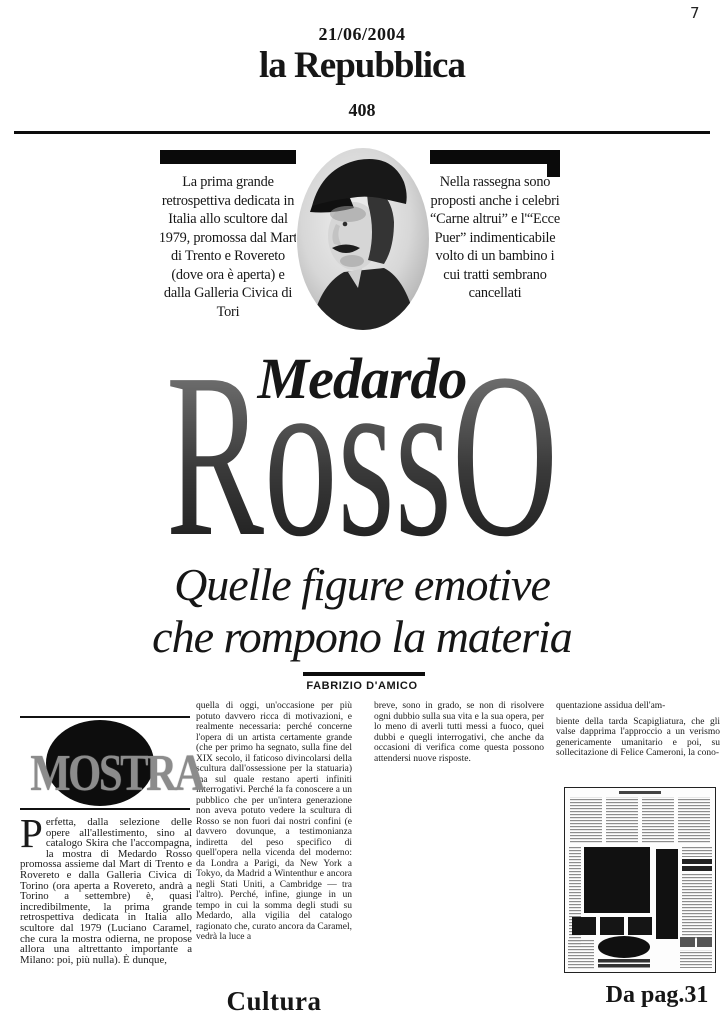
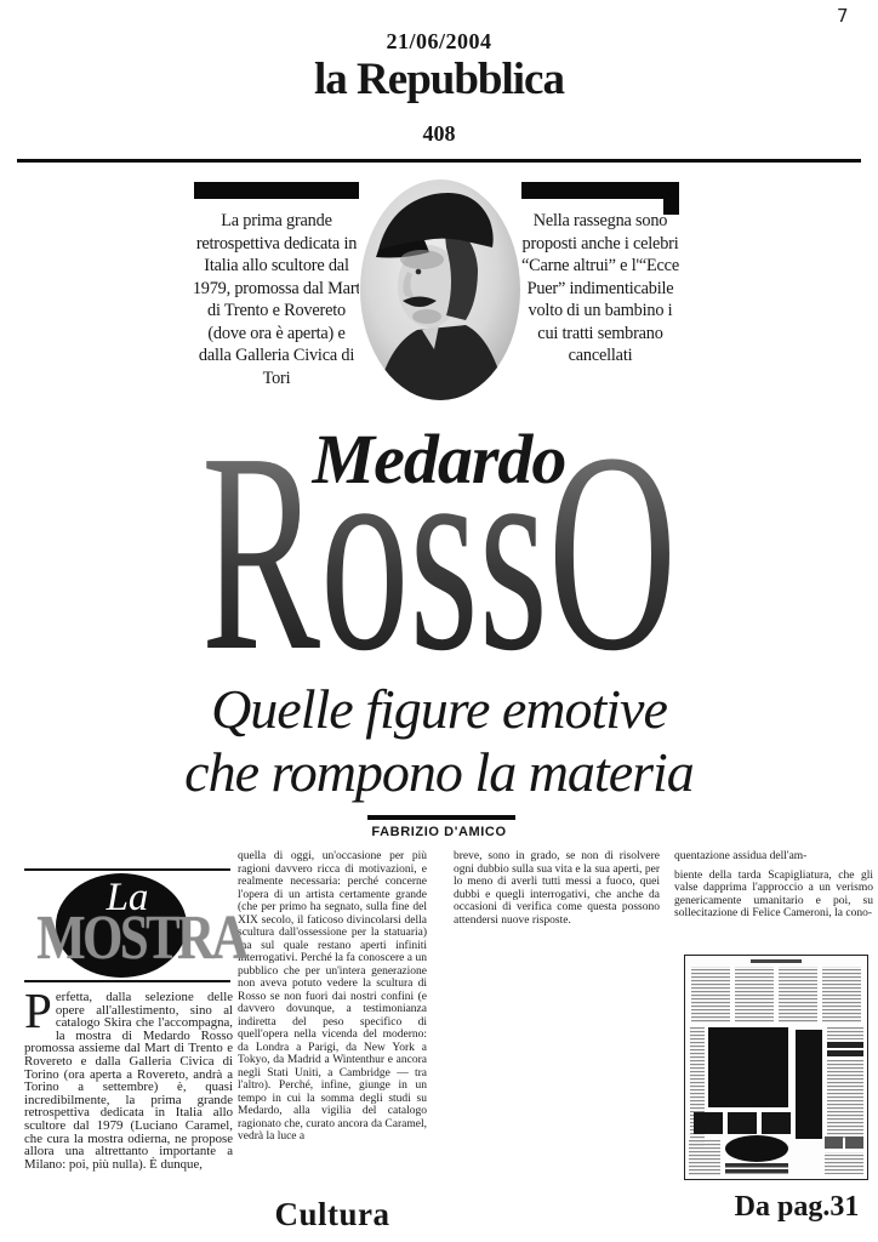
  7
  21/06/2004
  la Repubblica
  408
  La prima grande retrospettiva dedicata in Italia allo scultore dal 1979, promossa dal Mar di Trento e Rovereto (dove ora è aperta) e dalla Galleria Civica di Tori
  Nella rassegna sono proposti anche i celebri “Carne altrui” e l'“Ecce Puer” indimenticabile volto di un bambino i cui tratti sembrano cancellati
  Medardo
  RossO
  Quelle figure emotive
  che rompono la materia
  FABRIZIO D'AMICO
+ La
  MOSTRA
  P
  erfetta, dalla selezione delle opere all'allestimento, sino al catalogo Skira che l'accompagna, la mostra di Medardo Rosso promossa assieme dal Mart di Trento e Rovereto e dalla Galleria Civica di Torino (ora aperta a Rovereto, andrà a Torino a settembre) è, quasi incredibilmente, la prima grande retrospettiva dedicata in Italia allo scultore dal 1979 (Luciano Caramel, che cura la mostra odierna, ne propose allora una altrettanto importante a Milano: poi, più nulla). È dunque,
- quella di oggi, un'occasione per più potuto davvero ricca di motivazioni, e realmente necessaria: perché concerne l'opera di un artista certamente grande (che per primo ha segnato, sulla fine del XIX secolo, il faticoso divincolarsi della scultura dall'ossessione per la statuaria) ma sul quale restano aperti infiniti interrogativi. Perché la fa conoscere a un pubblico che per un'intera generazione non aveva potuto vedere la scultura di Rosso se non fuori dai nostri confini (e davvero dovunque, a testimonianza indiretta del peso specifico di quell'opera nella vicenda del moderno: da Londra a Parigi, da New York a Tokyo, da Madrid a Wintenthur e ancora negli Stati Uniti, a Cambridge — tra l'altro). Perché, infine, giunge in un tempo in cui la somma degli studi su Medardo, alla vigilia del catalogo ragionato che, curato ancora da Caramel, vedrà la luce a
+ quella di oggi, un'occasione per più ragioni davvero ricca di motivazioni, e realmente necessaria: perché concerne l'opera di un artista certamente grande (che per primo ha segnato, sulla fine del XIX secolo, il faticoso divincolarsi della scultura dall'ossessione per la statuaria) ma sul quale restano aperti infiniti interrogativi. Perché la fa conoscere a un pubblico che per un'intera generazione non aveva potuto vedere la scultura di Rosso se non fuori dai nostri confini (e davvero dovunque, a testimonianza indiretta del peso specifico di quell'opera nella vicenda del moderno: da Londra a Parigi, da New York a Tokyo, da Madrid a Wintenthur e ancora negli Stati Uniti, a Cambridge — tra l'altro). Perché, infine, giunge in un tempo in cui la somma degli studi su Medardo, alla vigilia del catalogo ragionato che, curato ancora da Caramel, vedrà la luce a
- breve, sono in grado, se non di risolvere ogni dubbio sulla sua vita e la sua opera, per lo meno di averli tutti messi a fuoco, quei dubbi e quegli interrogativi, che anche da occasioni di verifica come questa possono attendersi nuove risposte.
+ breve, sono in grado, se non di risolvere ogni dubbio sulla sua vita e la sua aperti, per lo meno di averli tutti messi a fuoco, quei dubbi e quegli interrogativi, che anche da occasioni di verifica come questa possono attendersi nuove risposte.
  quentazione assidua dell'am-
  biente della tarda Scapigliatura, che gli valse dapprima l'approccio a un verismo genericamente umanitario e poi, su sollecitazione di Felice Cameroni, la cono-
  Cultura
  Da pag.31
